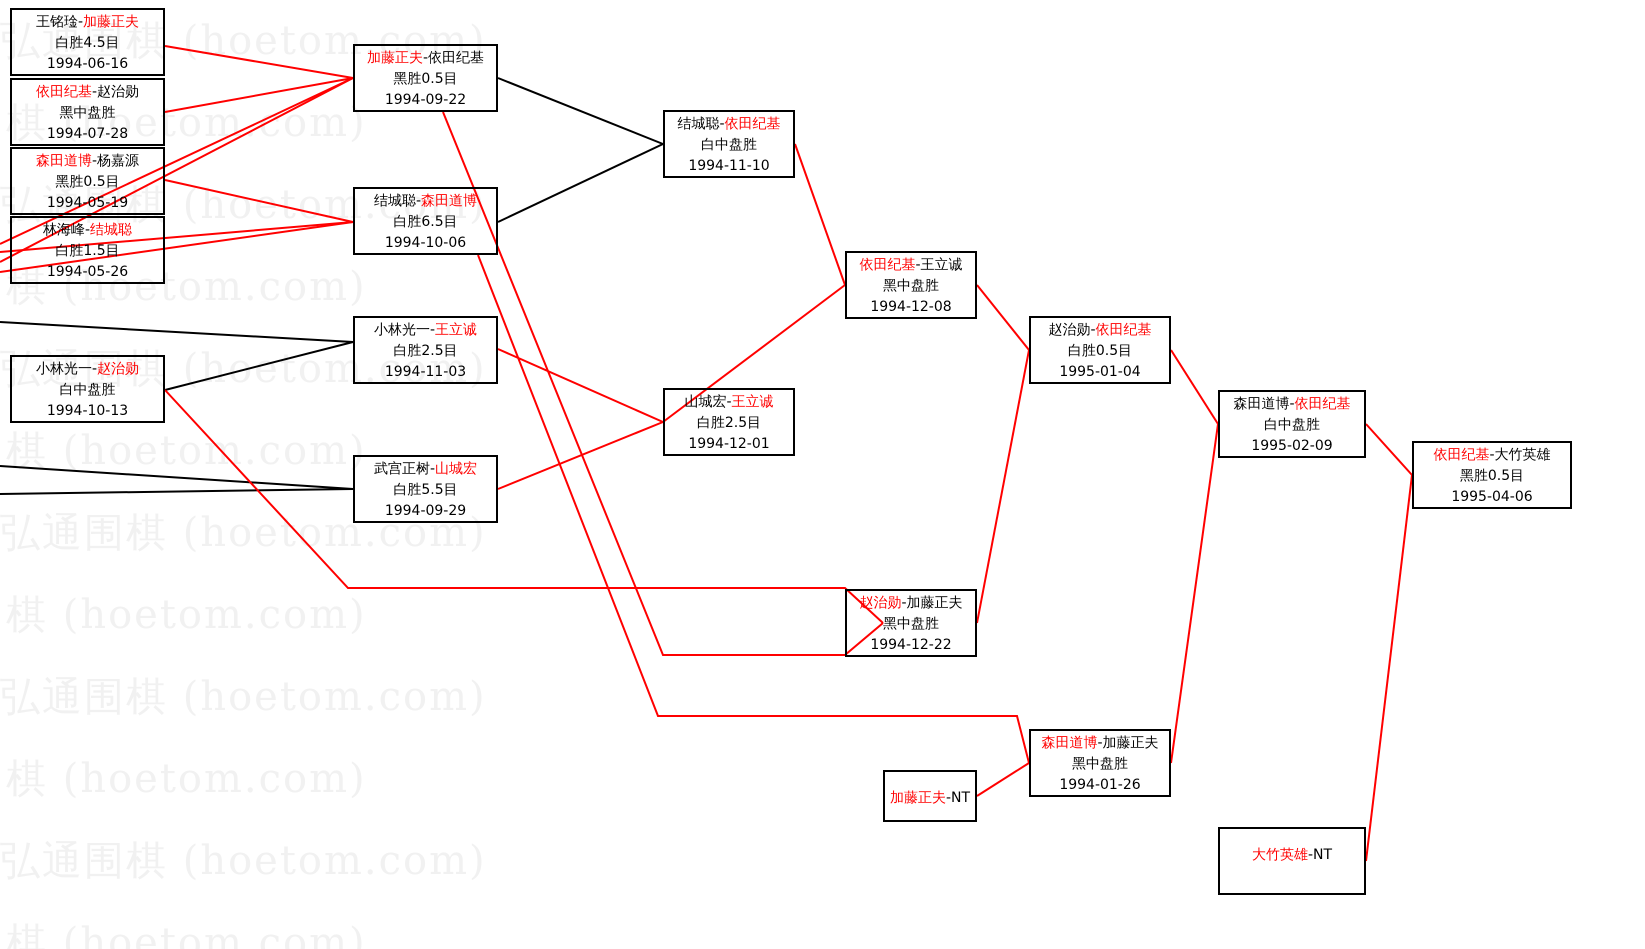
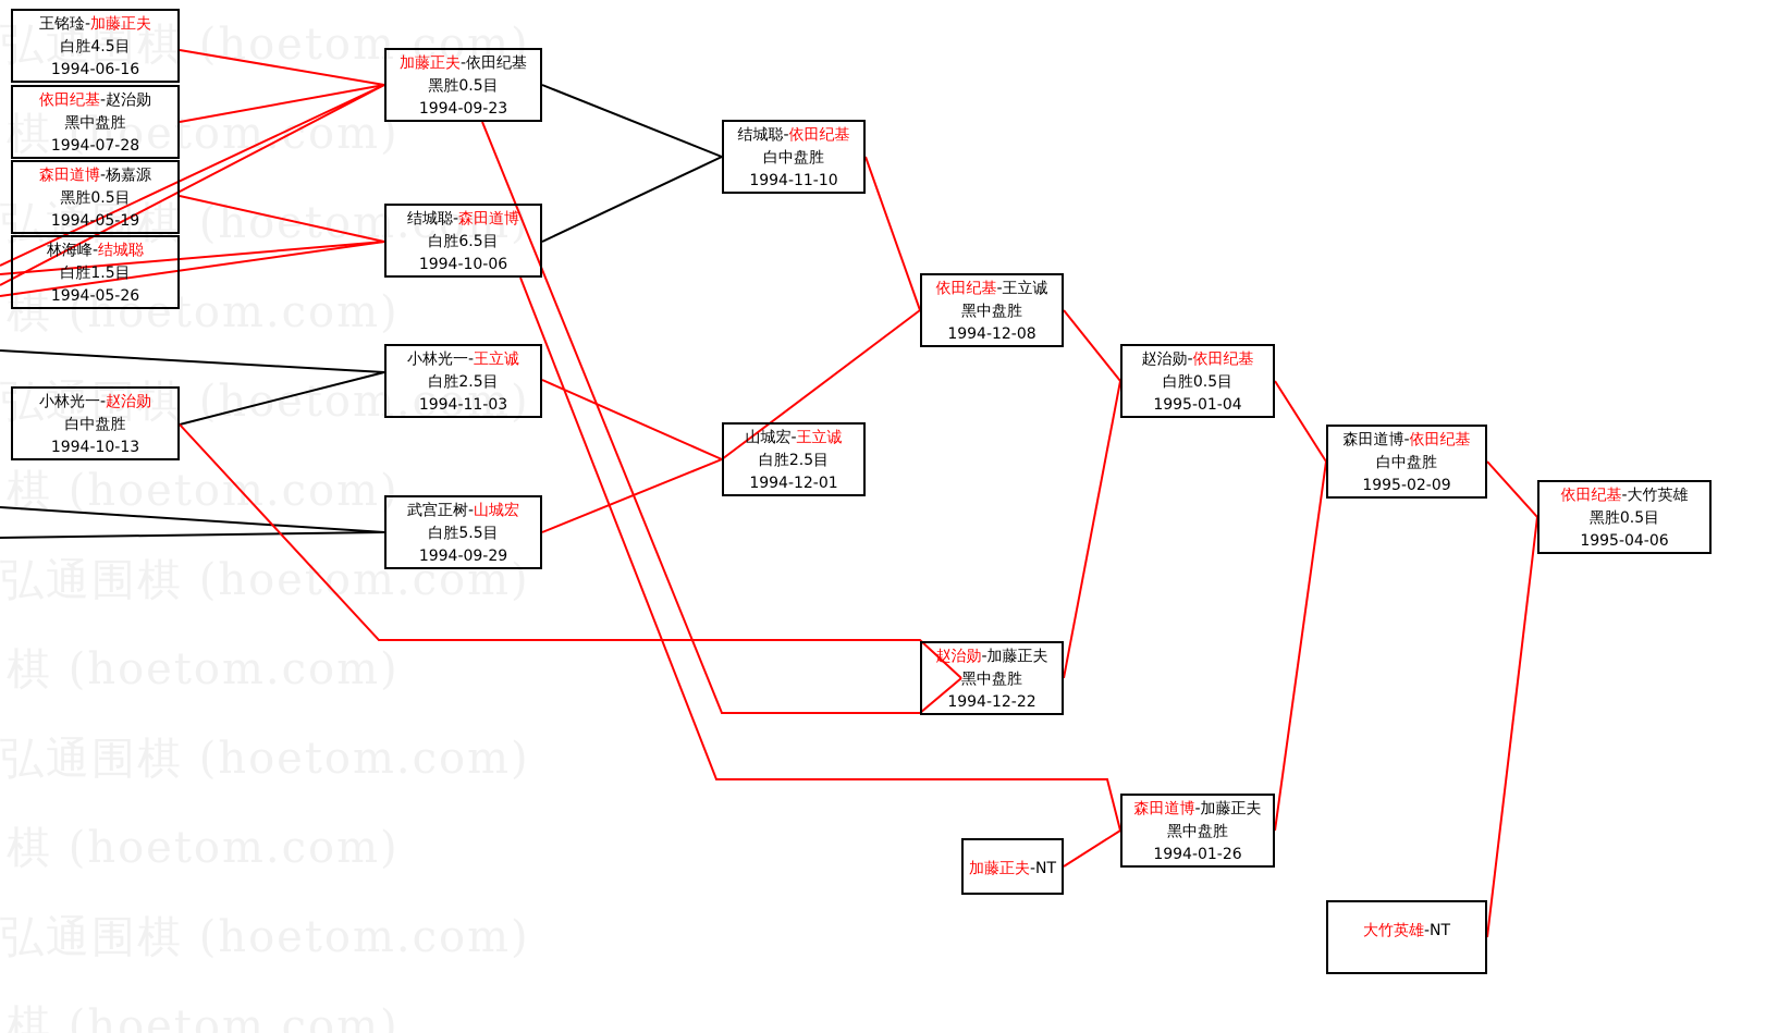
  弘通围棋 (hoetom.com)
  棋 (hoetom.com)
  弘通围棋 (hoetom.com)
  棋 (hoetom.com)
  弘通围棋 (hoetom.com)
  棋 (hoetom.com)
  弘通围棋 (hoetom.com)
  王铭琻-加藤正夫
  白胜4.5目
  1994-06-16
  依田纪基-赵治勋
  黑中盘胜
  1994-07-28
  森田道博-杨嘉源
  黑胜0.5目
  1994-05-19
  林海峰-结城聪
  白胜1.5目
  1994-05-26
  小林光一-赵治勋
  白中盘胜
  1994-10-13
  加藤正夫-依田纪基
  黑胜0.5目
- 1994-09-22
+ 1994-09-23
  结城聪-森田道博
  白胜6.5目
  1994-10-06
  小林光一-王立诚
  白胜2.5目
  1994-11-03
  武宫正树-山城宏
  白胜5.5目
  1994-09-29
  结城聪-依田纪基
  白中盘胜
  1994-11-10
  山城宏-王立诚
  白胜2.5目
  1994-12-01
  依田纪基-王立诚
  黑中盘胜
  1994-12-08
  赵治勋-依田纪基
  白胜0.5目
  1995-01-04
  森田道博-依田纪基
  白中盘胜
  1995-02-09
  依田纪基-大竹英雄
  黑胜0.5目
  1995-04-06
  赵治勋-加藤正夫
  黑中盘胜
  1994-12-22
  森田道博-加藤正夫
  黑中盘胜
  1994-01-26
  加藤正夫-NT
  大竹英雄-NT
